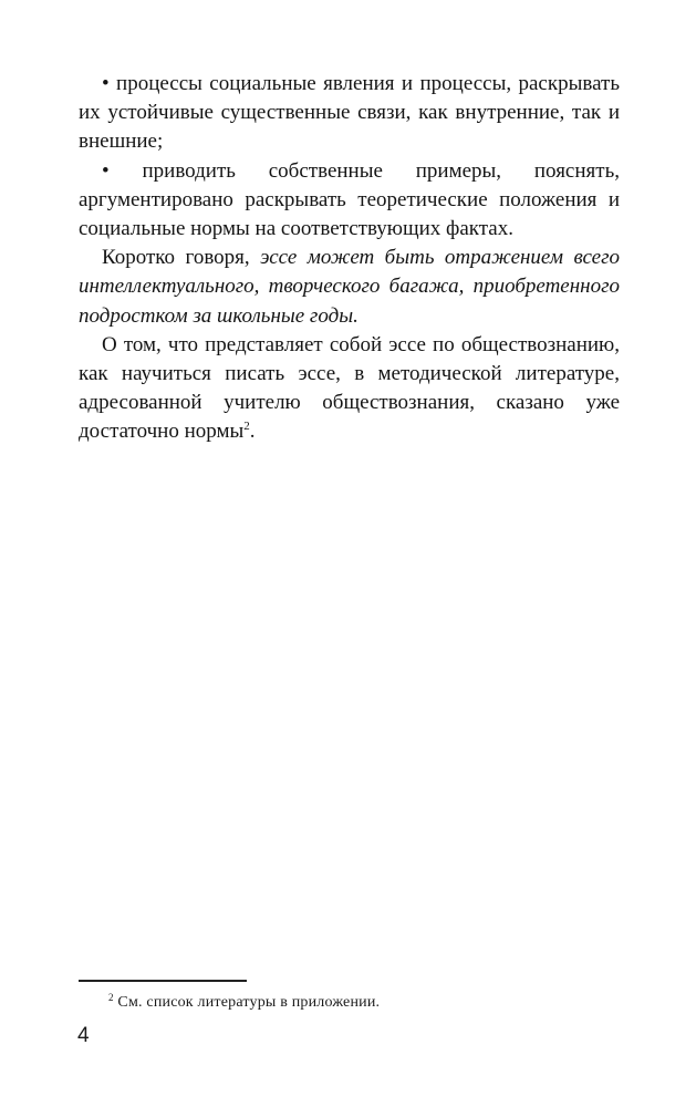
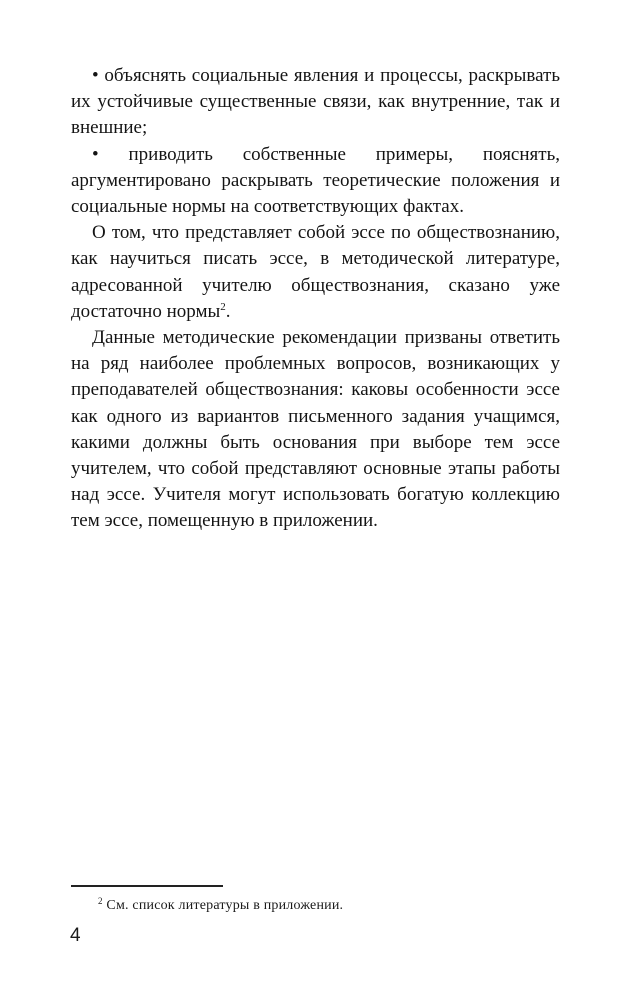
- • процессы социальные явления и процессы, раскрывать их устойчивые существенные связи, как внутренние, так и внешние;
+ • объяснять социальные явления и процессы, раскрывать их устойчивые существенные связи, как внутренние, так и внешние;
  • приводить собственные примеры, пояснять, аргументировано раскрывать теоретические положения и социальные нормы на соответствующих фактах.
- Коротко говоря, эссе может быть отражением всего интеллектуального, творческого багажа, приобретенного подростком за школьные годы.
  О том, что представляет собой эссе по обществознанию, как научиться писать эссе, в методической литературе, адресованной учителю обществознания, сказано уже достаточно нормы2.
+ Данные методические рекомендации призваны ответить на ряд наиболее проблемных вопросов, возникающих у преподавателей обществознания: каковы особенности эссе как одного из вариантов письменного задания учащимся, какими должны быть основания при выборе тем эссе учителем, что собой представляют основные этапы работы над эссе. Учителя могут использовать богатую коллекцию тем эссе, помещенную в приложении.
  2 См. список литературы в приложении.
  4
